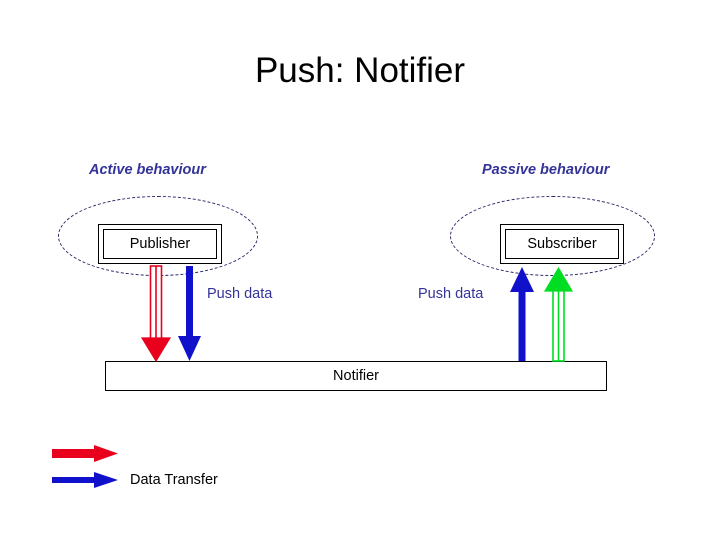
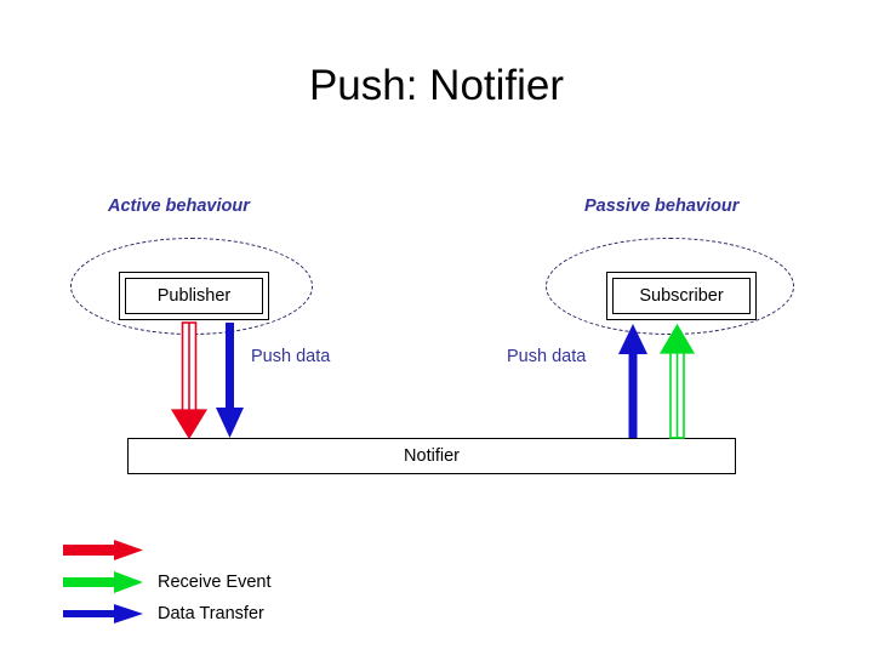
  Push: Notifier
  Active behaviour
  Passive behaviour
  Publisher
  Subscriber
  Notifier
  Push data
  Push data
+ Receive Event
  Data Transfer
